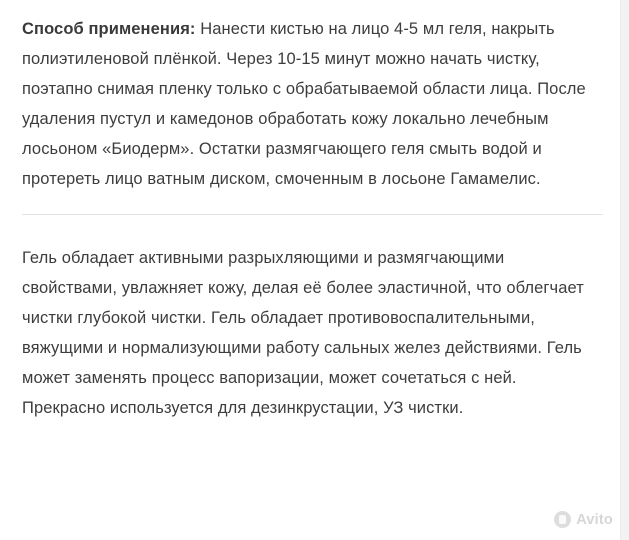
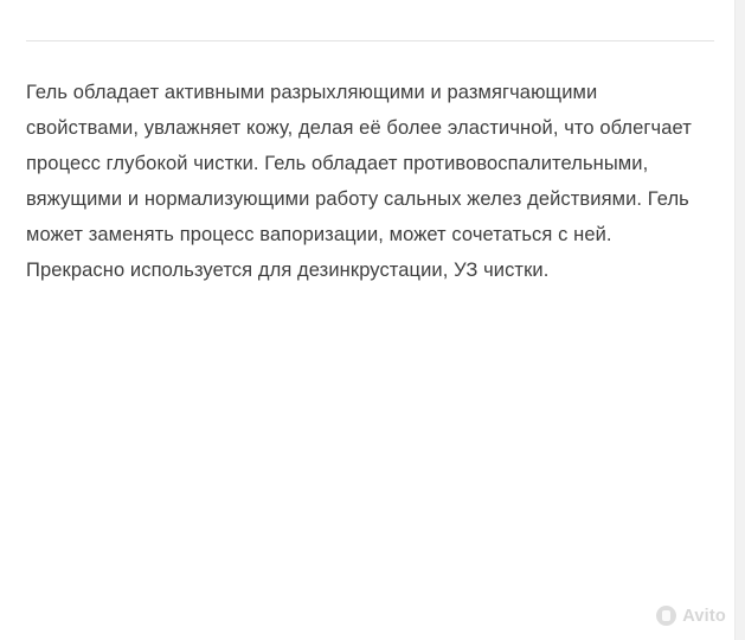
- Способ применения: Нанести кистью на лицо 4-5 мл геля, накрыть полиэтиленовой плёнкой. Через 10-15 минут можно начать чистку, поэтапно снимая пленку только с обрабатываемой области лица. После удаления пустул и камедонов обработать кожу локально лечебным лосьоном «Биодерм». Остатки размягчающего геля смыть водой и протереть лицо ватным диском, смоченным в лосьоне Гамамелис.
- Гель обладает активными разрыхляющими и размягчающими свойствами, увлажняет кожу, делая её более эластичной, что облегчает чистки глубокой чистки. Гель обладает противовоспалительными, вяжущими и нормализующими работу сальных желез действиями. Гель может заменять процесс вапоризации, может сочетаться с ней. Прекрасно используется для дезинкрустации, УЗ чистки.
+ Гель обладает активными разрыхляющими и размягчающими свойствами, увлажняет кожу, делая её более эластичной, что облегчает процесс глубокой чистки. Гель обладает противовоспалительными, вяжущими и нормализующими работу сальных желез действиями. Гель может заменять процесс вапоризации, может сочетаться с ней. Прекрасно используется для дезинкрустации, УЗ чистки.
  Avito
